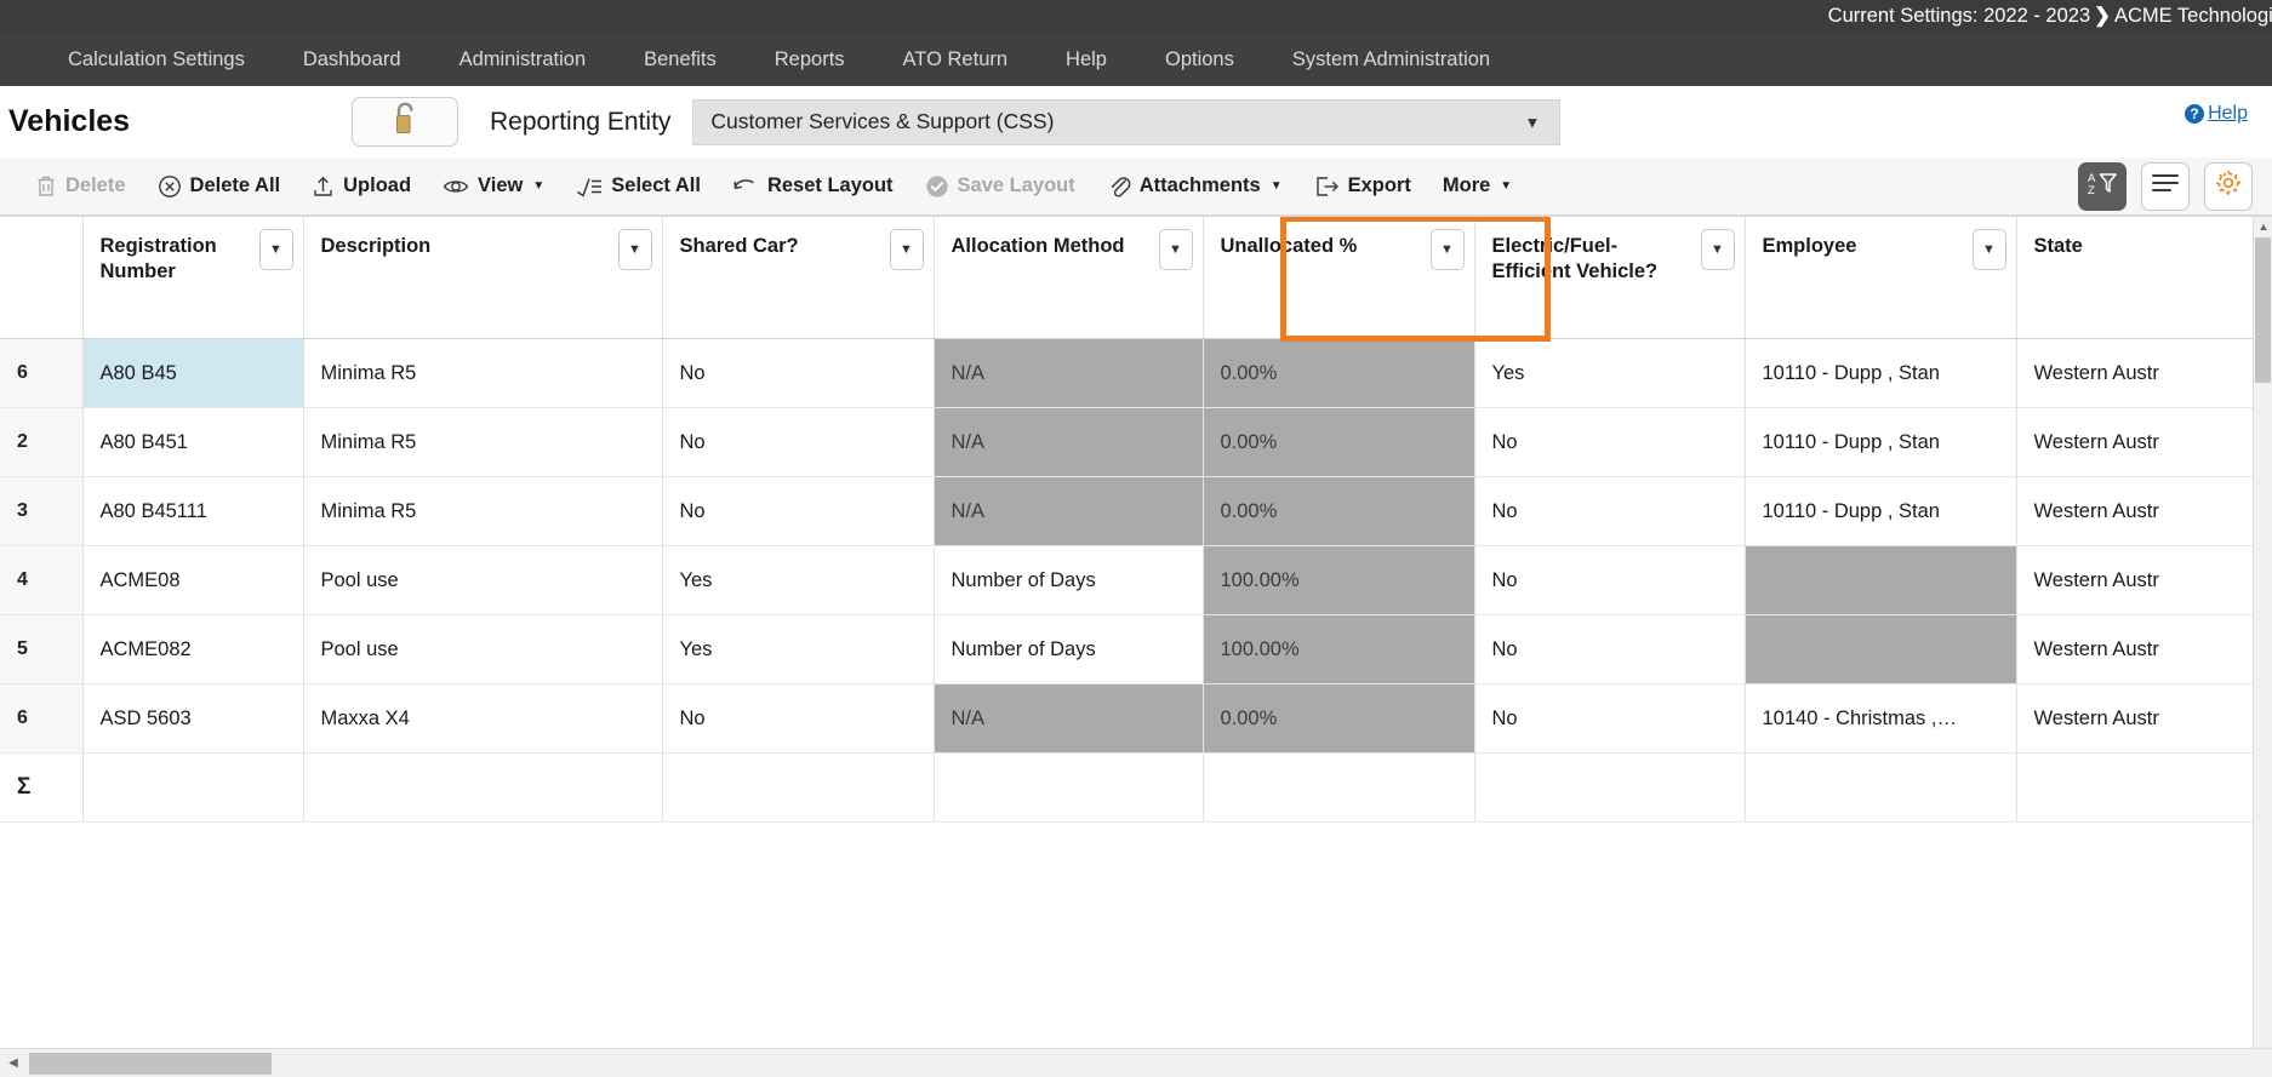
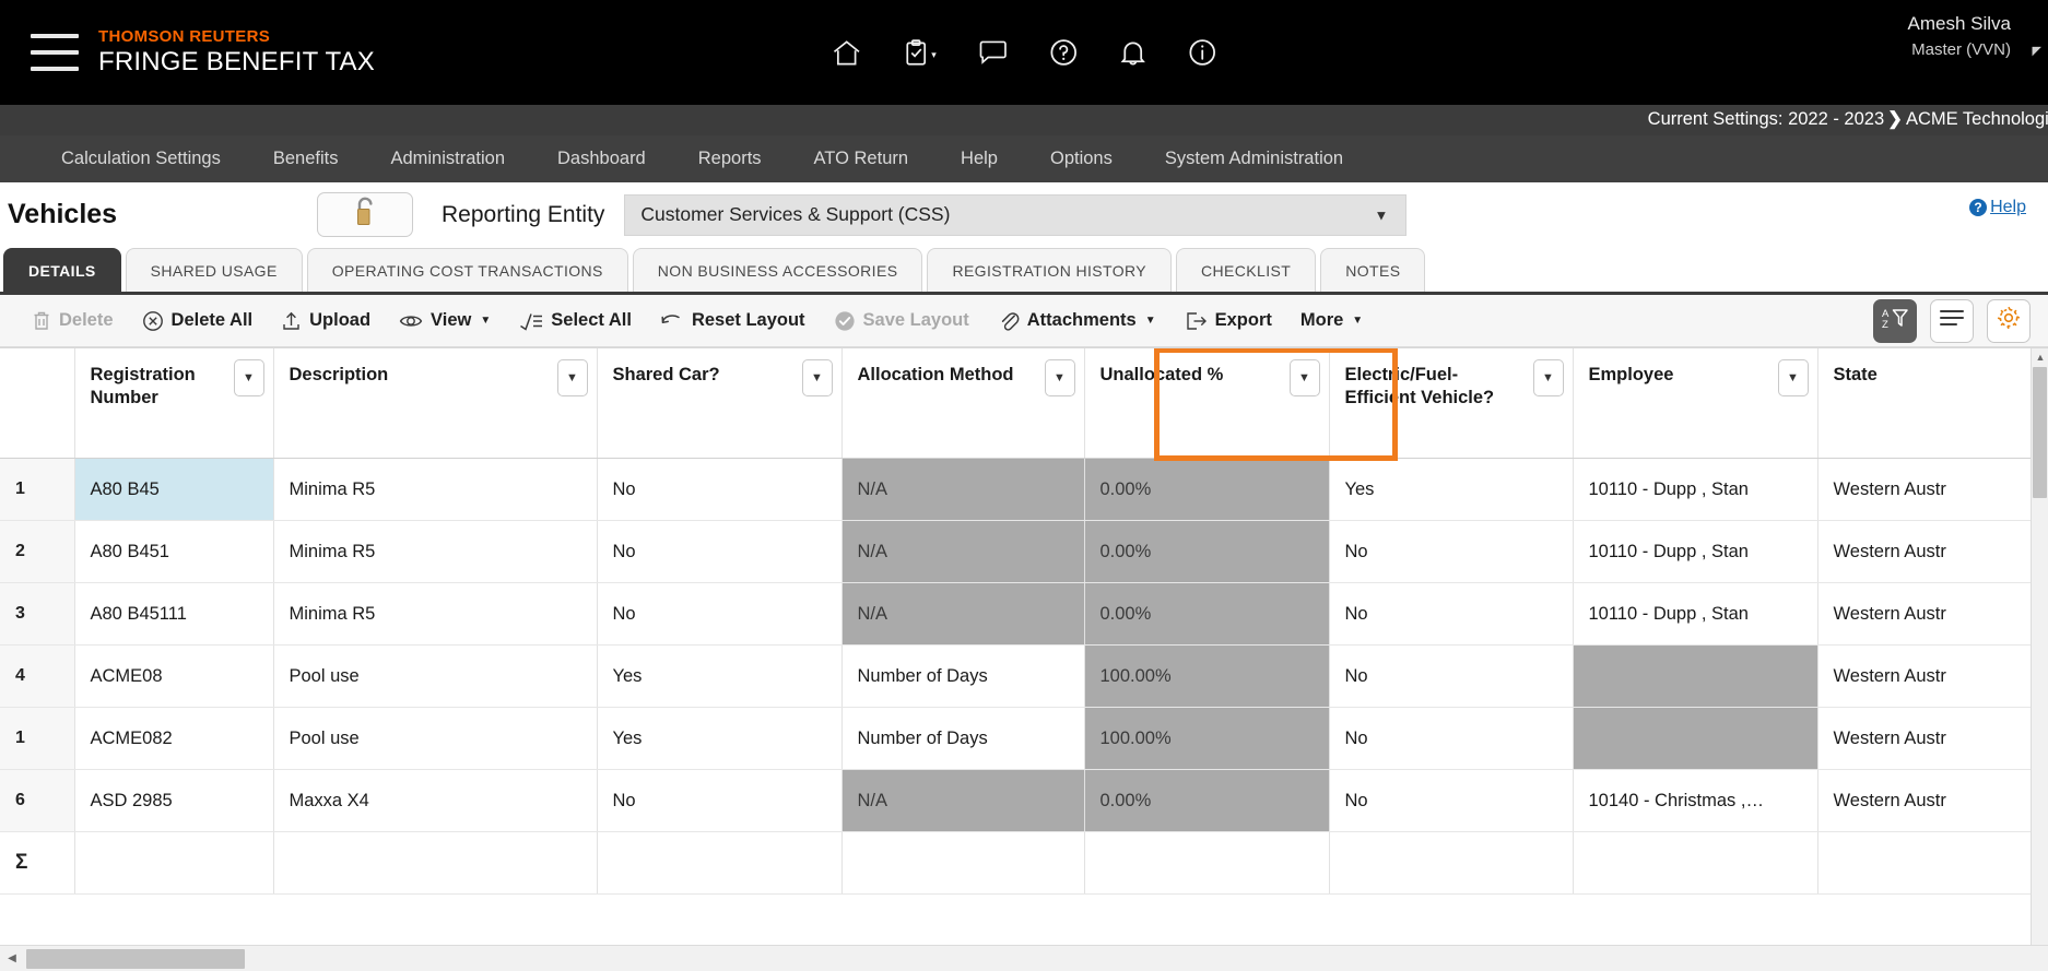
+ THOMSON REUTERS
+ FRINGE BENEFIT TAX
+ ▾
+ Amesh Silva
+ Master (VVN)
+ ◤
  Current Settings: 2022 - 2023 ❯ ACME Technologi
  Calculation Settings
- Dashboard
+ Benefits
  Administration
- Benefits
+ Dashboard
  Reports
  ATO Return
  Help
  Options
  System Administration
  Vehicles
  Reporting Entity
  Customer Services & Support (CSS)
  ▼
  ?
  Help
+ DETAILS
+ SHARED USAGE
+ OPERATING COST TRANSACTIONS
+ NON BUSINESS ACCESSORIES
+ REGISTRATION HISTORY
+ CHECKLIST
+ NOTES
  Delete
  Delete All
  Upload
  View
  ▼
  Select All
  Reset Layout
  Save Layout
  Attachments
  ▼
  Export
  More
  ▼
  A
  Z
  	Registration Number ▼	Description ▼	Shared Car? ▼	Allocation Method ▼	Unallocated % ▼	Electric/Fuel-Efficient Vehicle? ▼	Employee ▼	State
- 6	A80 B45	Minima R5	No	N/A	0.00%	Yes	10110 - Dupp , Stan	Western Austr
+ 1	A80 B45	Minima R5	No	N/A	0.00%	Yes	10110 - Dupp , Stan	Western Austr
  2	A80 B451	Minima R5	No	N/A	0.00%	No	10110 - Dupp , Stan	Western Austr
  3	A80 B45111	Minima R5	No	N/A	0.00%	No	10110 - Dupp , Stan	Western Austr
  4	ACME08	Pool use	Yes	Number of Days	100.00%	No		Western Austr
- 5	ACME082	Pool use	Yes	Number of Days	100.00%	No		Western Austr
+ 1	ACME082	Pool use	Yes	Number of Days	100.00%	No		Western Austr
- 6	ASD 5603	Maxxa X4	No	N/A	0.00%	No	10140 - Christmas ,…	Western Austr
+ 6	ASD 2985	Maxxa X4	No	N/A	0.00%	No	10140 - Christmas ,…	Western Austr
  Σ
  ▲
  ◀
